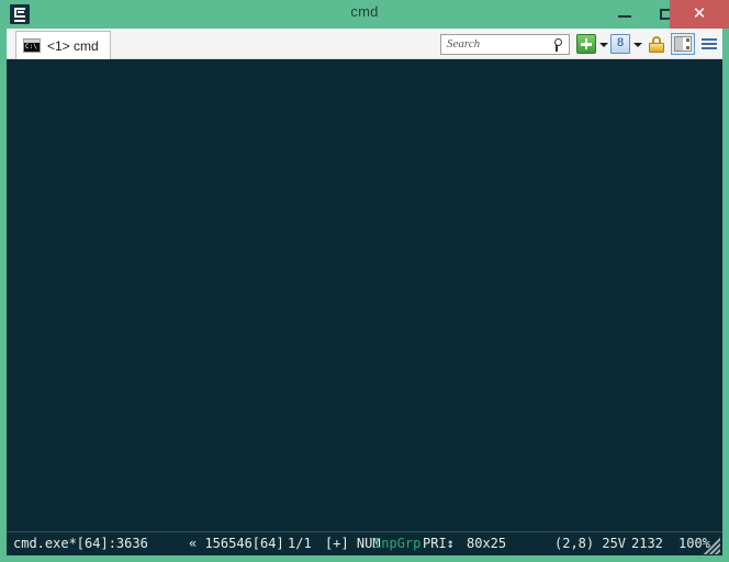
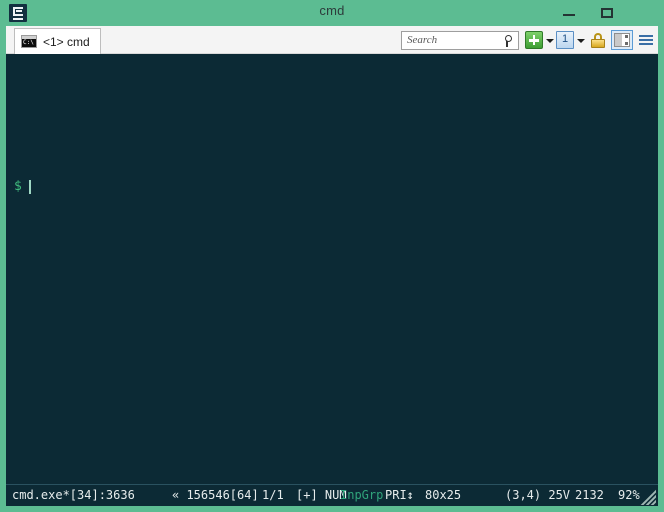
  cmd
- ✕
  <1> cmd
  Search
- 8
+ 1
+ $
- cmd.exe*[64]:3636
+ cmd.exe*[34]:3636
  « 156546[64]
  1/1
  [+] NUM
  InpGrp
  PRI↕
  80x25
- (2,8) 25V
+ (3,4) 25V
  2132
- 100%
+ 92%
